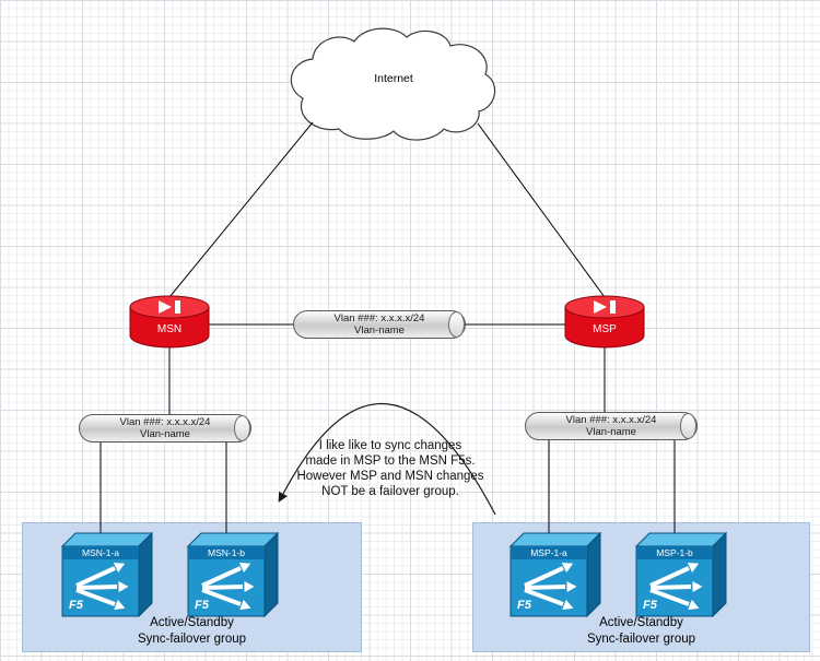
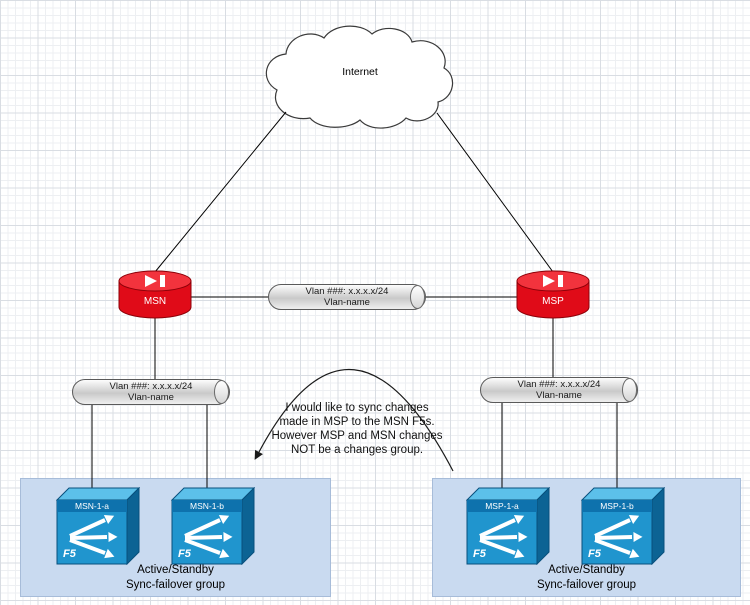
  Active/Standby
  Sync-failover group
  Active/Standby
  Sync-failover group
  Internet
  MSN
  MSP
  Vlan ###: x.x.x.x/24
  Vlan-name
  Vlan ###: x.x.x.x/24
  Vlan-name
  Vlan ###: x.x.x.x/24
  Vlan-name
  MSN-1-a
  F5
  MSN-1-b
  F5
  MSP-1-a
  F5
  MSP-1-b
  F5
- I like like to sync changes
+ I would like to sync changes
  made in MSP to the MSN F5s.
  However MSP and MSN changes
- NOT be a failover group.
+ NOT be a changes group.
